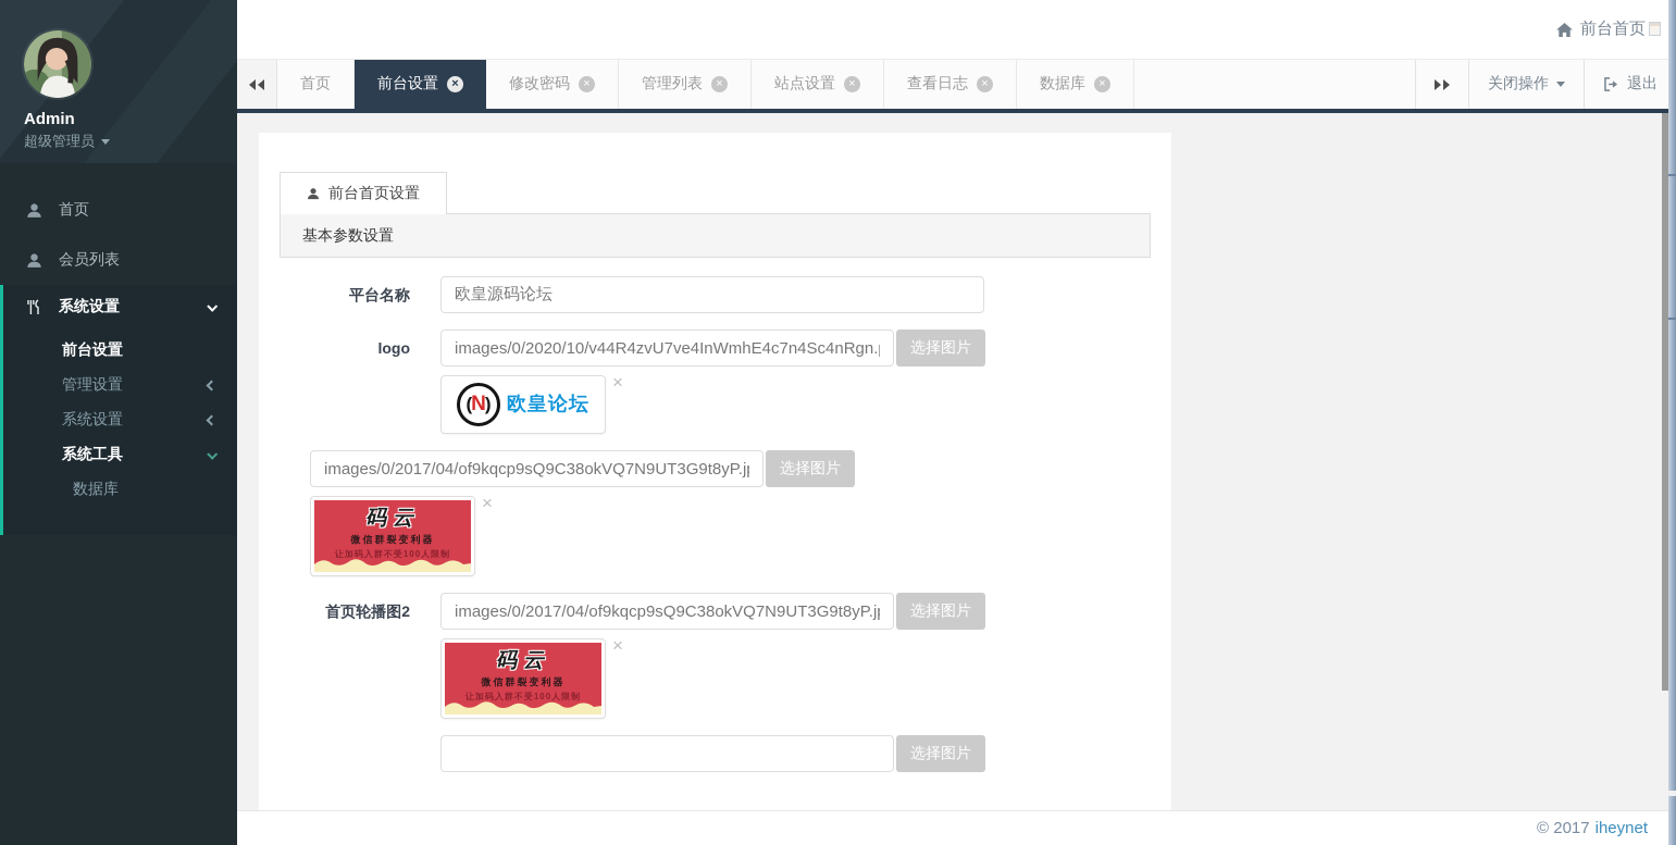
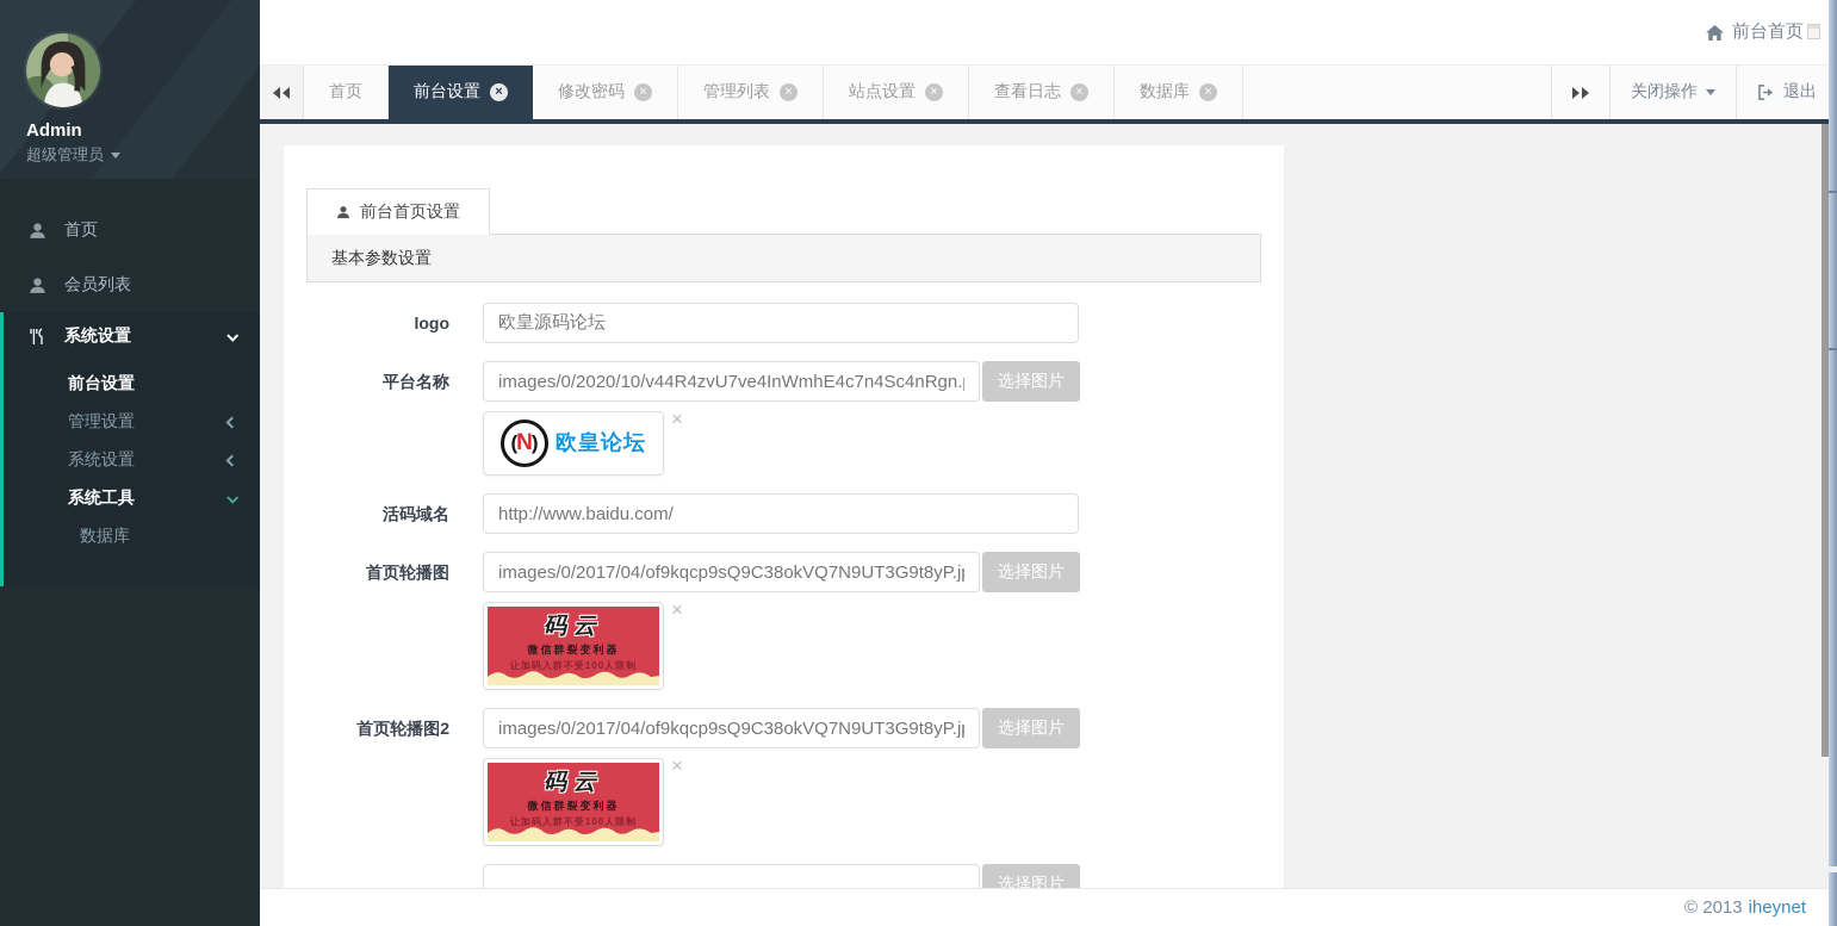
  Admin
  超级管理员
  首页
  会员列表
  系统设置
  前台设置
  管理设置
  系统设置
  系统工具
  数据库
  前台首页
  首页
  前台设置
  ×
  修改密码
  ×
  管理列表
  ×
  站点设置
  ×
  查看日志
  ×
  数据库
  ×
  关闭操作
  退出
  前台首页设置
  基本参数设置
- 平台名称
+ logo
  欧皇源码论坛
- logo
+ 平台名称
  images/0/2020/10/v44R4zvU7ve4InWmhE4c7n4Sc4nRgn.
  选择图片
  (
  N
  )
  欧皇论坛
  ×
+ 活码域名
+ http://www.baidu.com/
+ 首页轮播图
  images/0/2017/04/of9kqcp9sQ9C38okVQ7N9UT3G9t8yP.j
  选择图片
  码云
  微信群裂变利器
  让加码入群不受100人限制
  ×
  首页轮播图2
  images/0/2017/04/of9kqcp9sQ9C38okVQ7N9UT3G9t8yP.j
  选择图片
  码云
  微信群裂变利器
  让加码入群不受100人限制
  ×
  选择图片
- © 2017
+ © 2013
  iheynet
